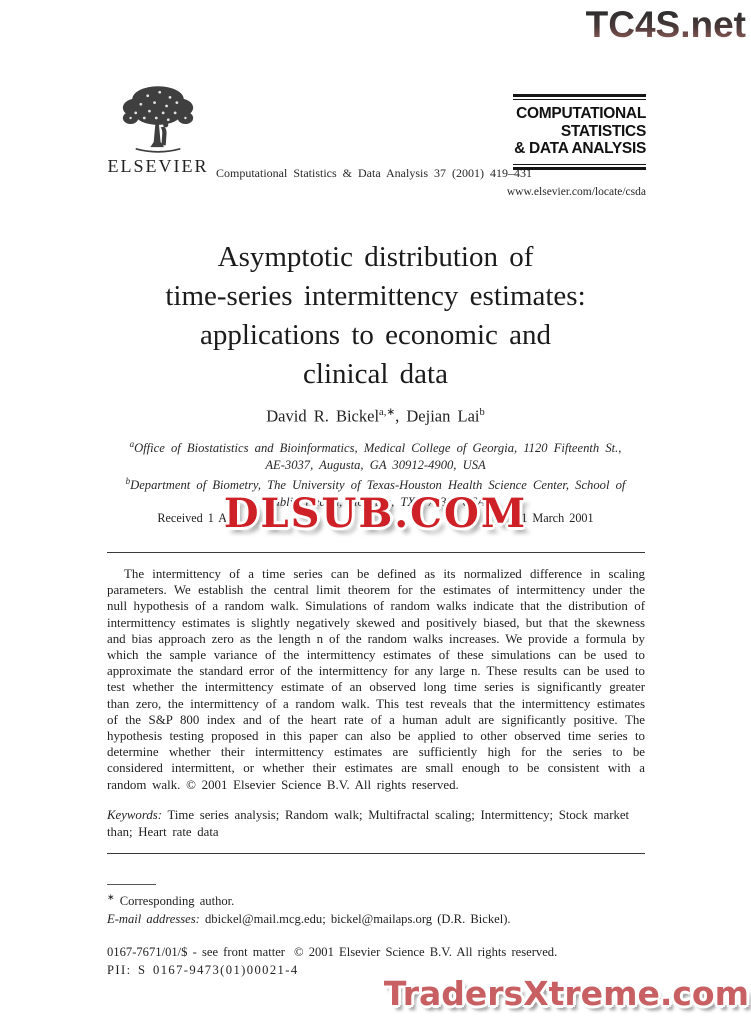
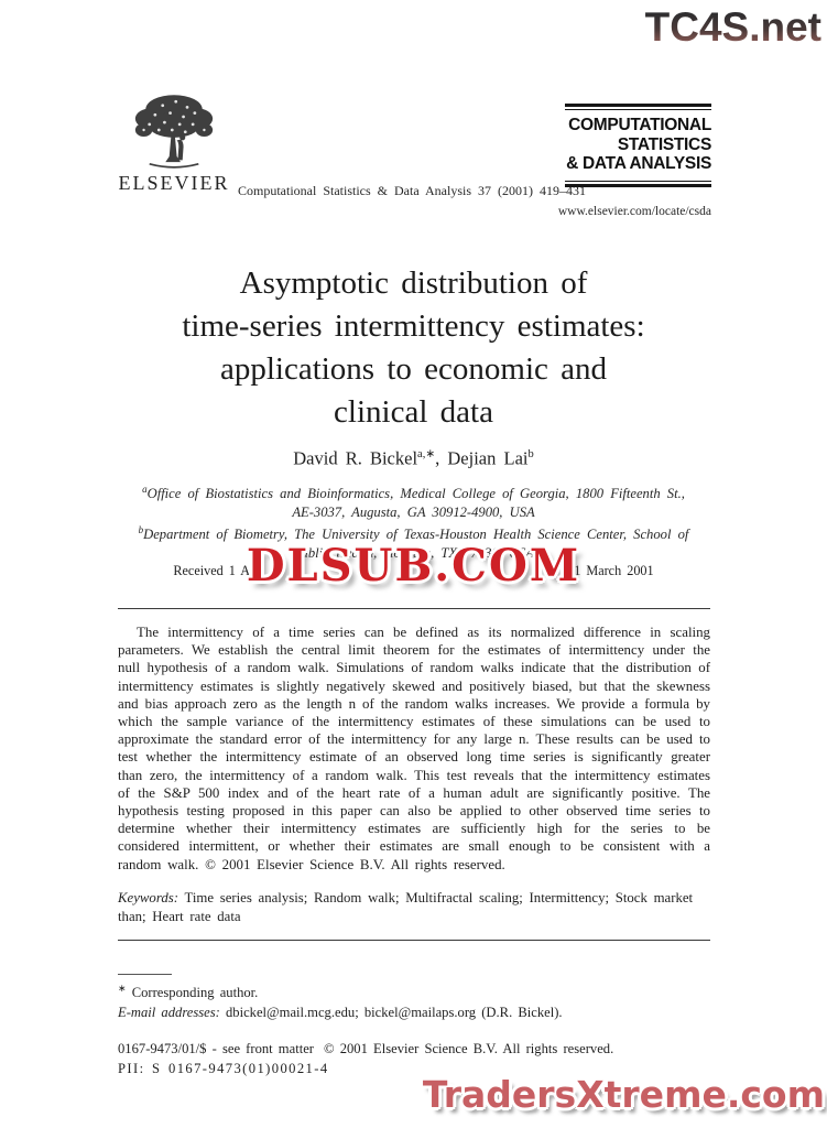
  TC4S.net
  ELSEVIER
  Computational Statistics & Data Analysis 37 (2001) 419–431
  COMPUTATIONAL
  STATISTICS
  & DATA ANALYSIS
  www.elsevier.com/locate/csda
  Asymptotic distribution of
  time-series intermittency estimates:
  applications to economic and
  clinical data
  David R. Bickela,∗, Dejian Laib
- aOffice of Biostatistics and Bioinformatics, Medical College of Georgia, 1120 Fifteenth St.,
+ aOffice of Biostatistics and Bioinformatics, Medical College of Georgia, 1800 Fifteenth St.,
  AE-3037, Augusta, GA 30912-4900, USA
  bDepartment of Biometry, The University of Texas-Houston Health Science Center, School of
  Public Health, Houston, TX 77030, USA
  Received 1 Aug
  1 March 2001
  DLSUB.COM
- The intermittency of a time series can be defined as its normalized difference in scaling parameters. We establish the central limit theorem for the estimates of intermittency under the null hypothesis of a random walk. Simulations of random walks indicate that the distribution of intermittency estimates is slightly negatively skewed and positively biased, but that the skewness and bias approach zero as the length n of the random walks increases. We provide a formula by which the sample variance of the intermittency estimates of these simulations can be used to approximate the standard error of the intermittency for any large n. These results can be used to test whether the intermittency estimate of an observed long time series is significantly greater than zero, the intermittency of a random walk. This test reveals that the intermittency estimates of the S&P 800 index and of the heart rate of a human adult are significantly positive. The hypothesis testing proposed in this paper can also be applied to other observed time series to determine whether their intermittency estimates are sufficiently high for the series to be considered intermittent, or whether their estimates are small enough to be consistent with a random walk. © 2001 Elsevier Science B.V. All rights reserved.
+ The intermittency of a time series can be defined as its normalized difference in scaling parameters. We establish the central limit theorem for the estimates of intermittency under the null hypothesis of a random walk. Simulations of random walks indicate that the distribution of intermittency estimates is slightly negatively skewed and positively biased, but that the skewness and bias approach zero as the length n of the random walks increases. We provide a formula by which the sample variance of the intermittency estimates of these simulations can be used to approximate the standard error of the intermittency for any large n. These results can be used to test whether the intermittency estimate of an observed long time series is significantly greater than zero, the intermittency of a random walk. This test reveals that the intermittency estimates of the S&P 500 index and of the heart rate of a human adult are significantly positive. The hypothesis testing proposed in this paper can also be applied to other observed time series to determine whether their intermittency estimates are sufficiently high for the series to be considered intermittent, or whether their estimates are small enough to be consistent with a random walk. © 2001 Elsevier Science B.V. All rights reserved.
  Keywords: Time series analysis; Random walk; Multifractal scaling; Intermittency; Stock market than; Heart rate data
  ∗ Corresponding author.
  E-mail addresses: dbickel@mail.mcg.edu; bickel@mailaps.org (D.R. Bickel).
- 0167-7671/01/$ - see front matter © 2001 Elsevier Science B.V. All rights reserved.
+ 0167-9473/01/$ - see front matter © 2001 Elsevier Science B.V. All rights reserved.
  PII: S 0167-9473(01)00021-4
  TradersXtreme.com
